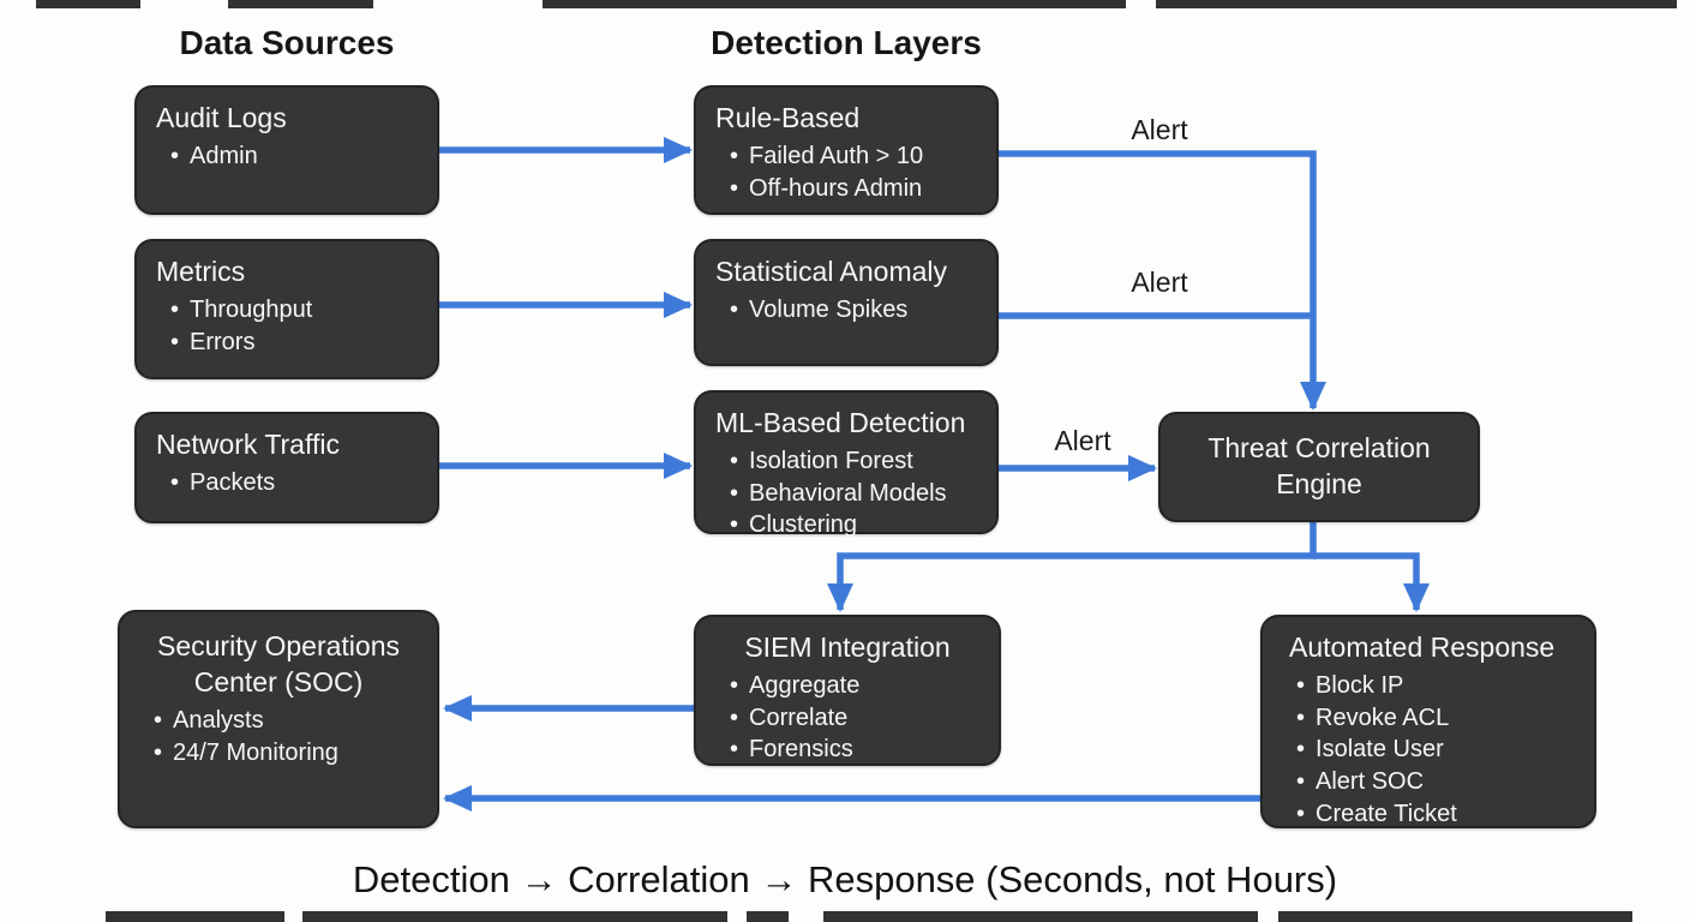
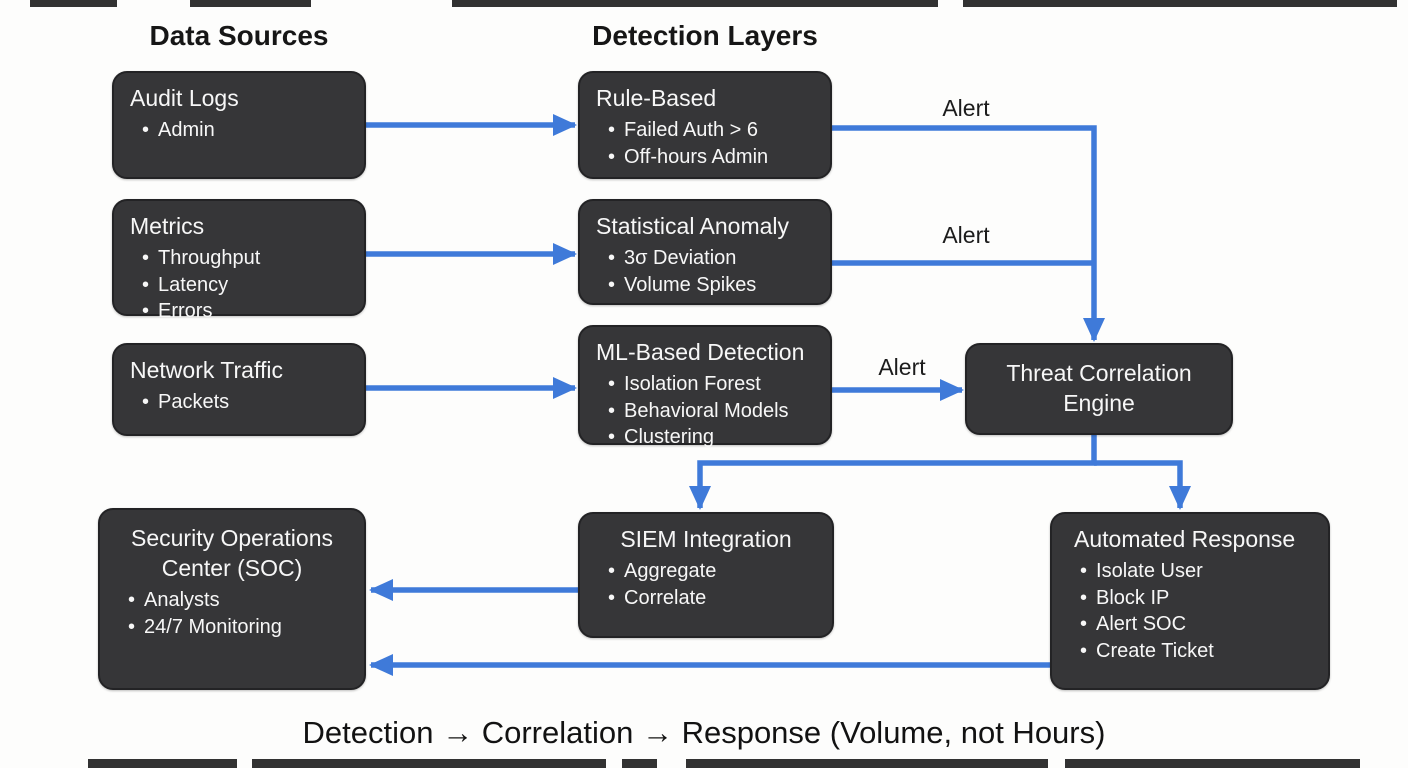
  Data Sources
  Detection Layers
  Audit Logs
  Admin
  Metrics
  Throughput
+ Latency
  Errors
  Network Traffic
  Packets
  Rule-Based
- Failed Auth > 10
+ Failed Auth > 6
  Off-hours Admin
  Statistical Anomaly
+ 3σ Deviation
  Volume Spikes
  ML-Based Detection
  Isolation Forest
  Behavioral Models
  Clustering
  Threat Correlation Engine
  SIEM Integration
  Aggregate
  Correlate
- Forensics
  Automated Response
- Block IP
+ Isolate User
- Revoke ACL
- Isolate User
+ Block IP
  Alert SOC
  Create Ticket
  Security Operations Center (SOC)
  Analysts
  24/7 Monitoring
  Alert
  Alert
  Alert
- Detection → Correlation → Response (Seconds, not Hours)
+ Detection → Correlation → Response (Volume, not Hours)
